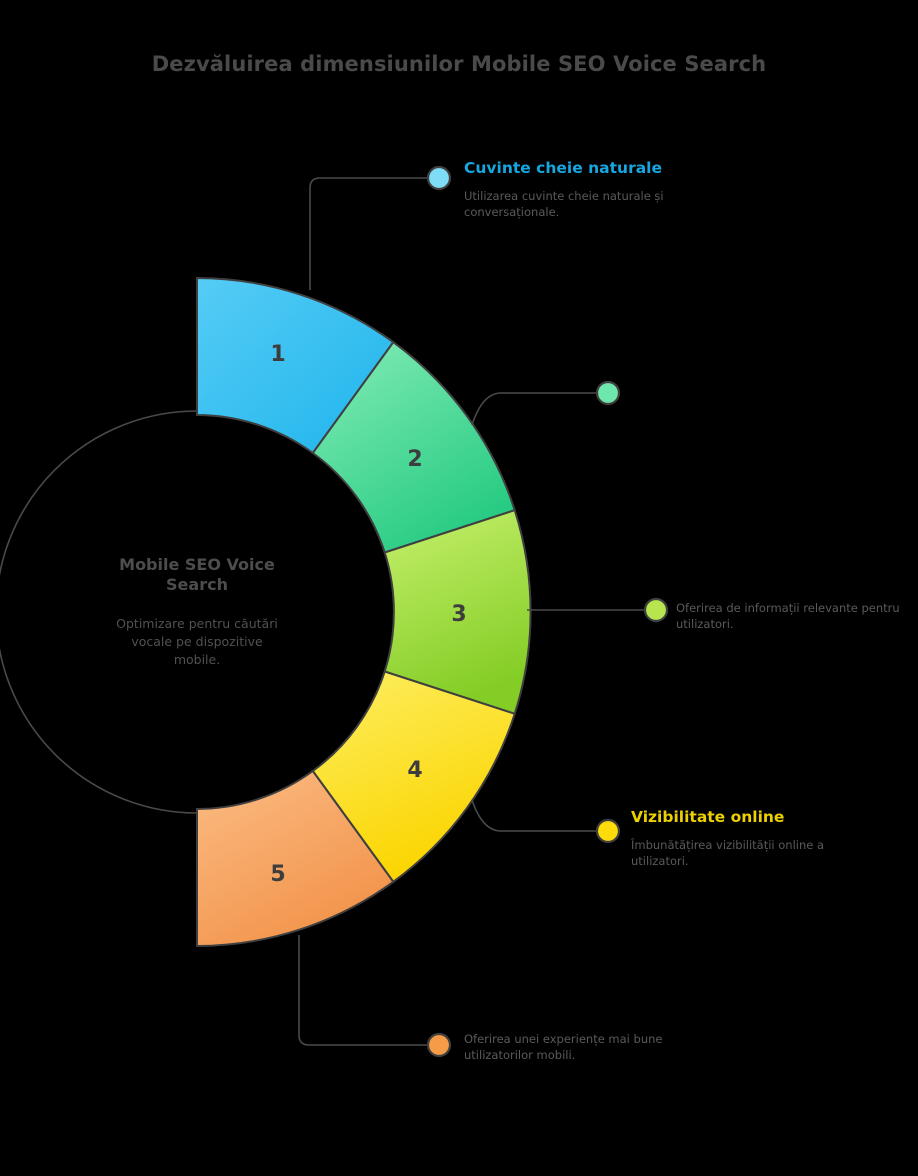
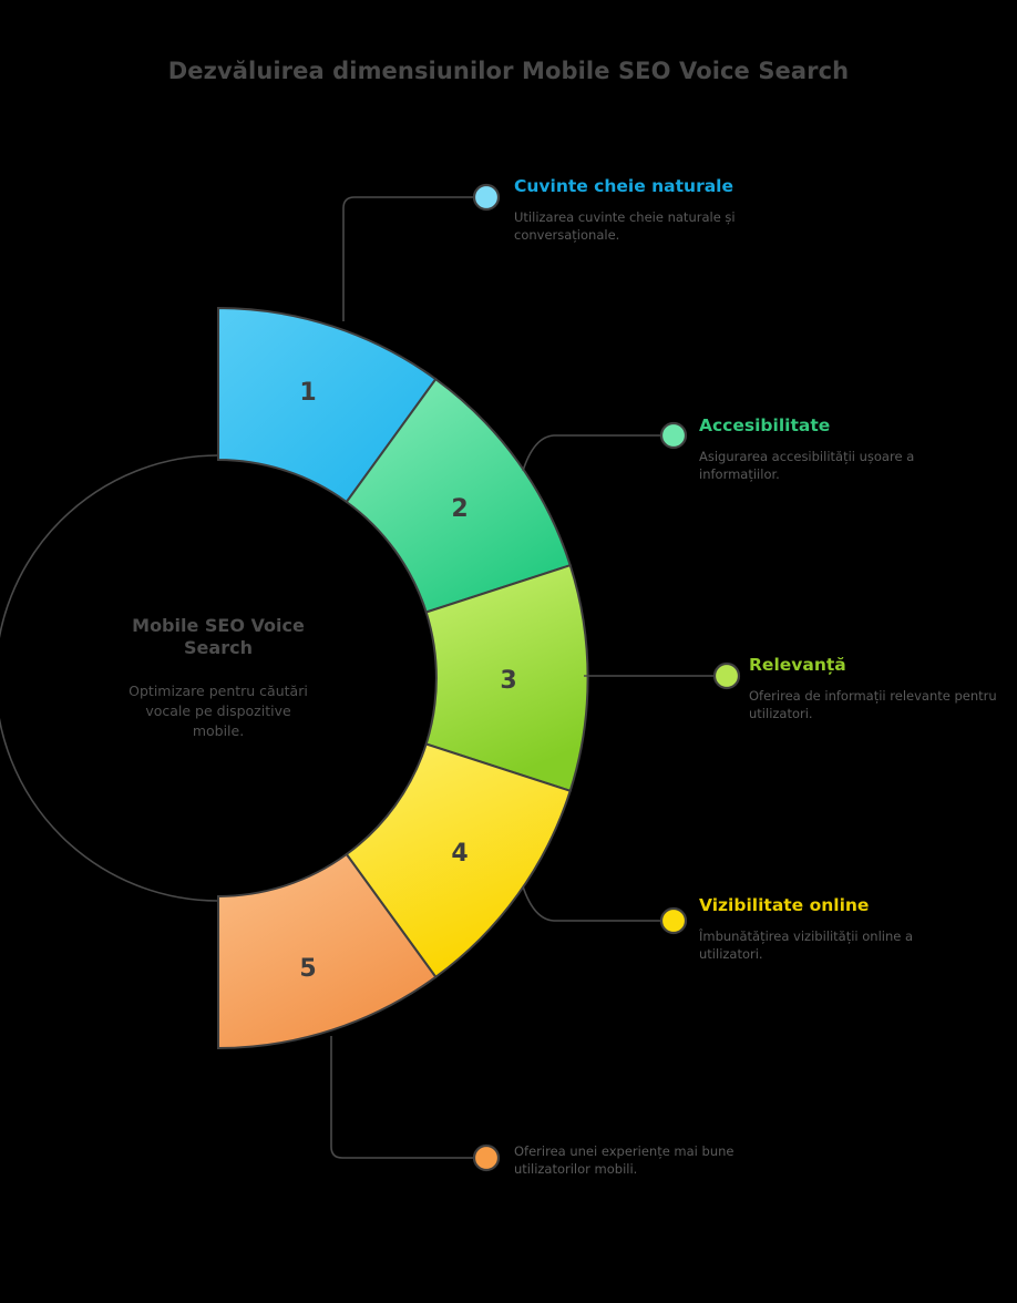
  Dezvăluirea dimensiunilor Mobile SEO Voice Search
  1
  2
  3
  4
  5
  Mobile SEO Voice
  Search
  Optimizare pentru căutări
  vocale pe dispozitive
  mobile.
  Cuvinte cheie naturale
  Utilizarea cuvinte cheie naturale și conversaționale.
+ Accesibilitate
+ Asigurarea accesibilității ușoare a informațiilor.
+ Relevanță
  Oferirea de informații relevante pentru utilizatori.
  Vizibilitate online
  Îmbunătățirea vizibilității online a utilizatori.
  Oferirea unei experiențe mai bune utilizatorilor mobili.
